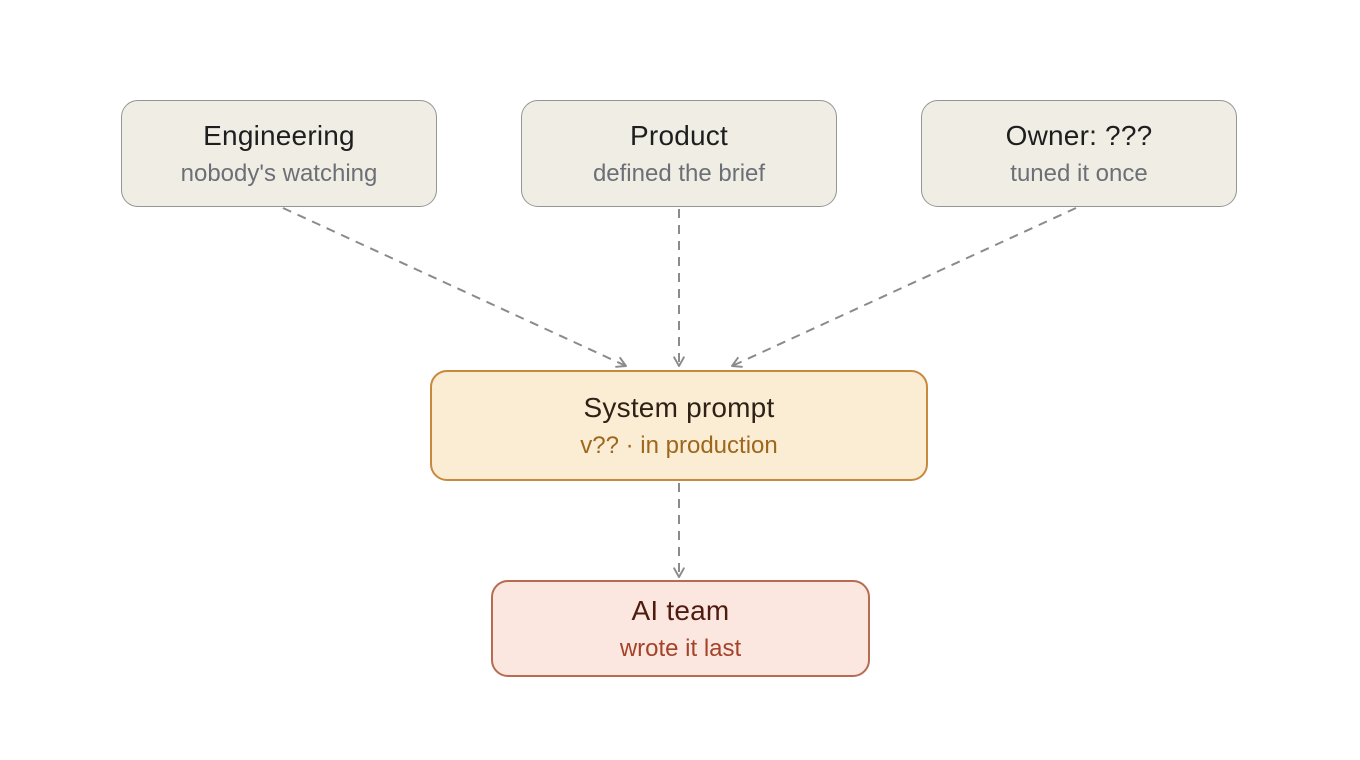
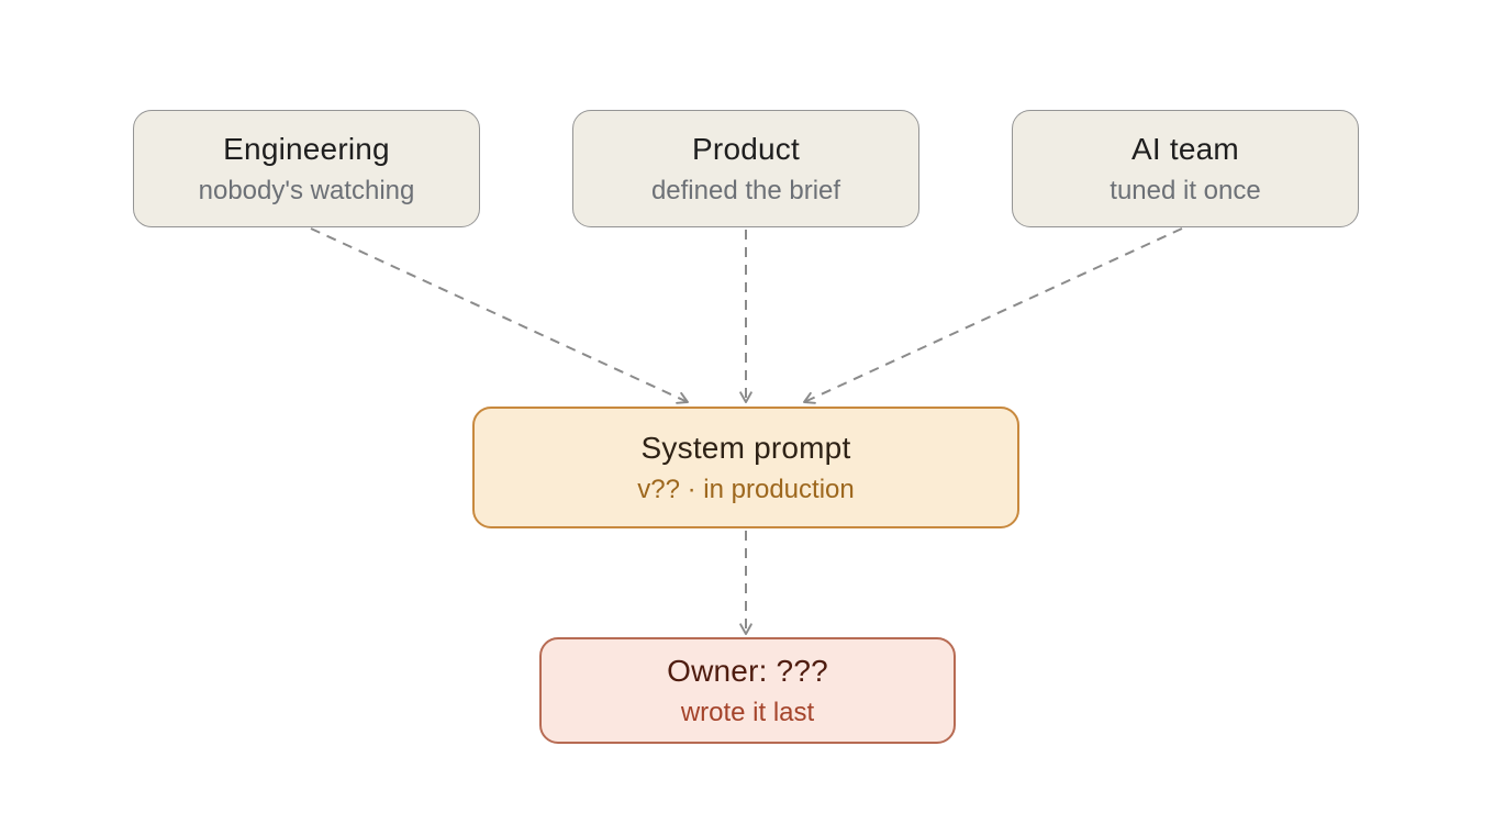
  Engineering
  nobody's watching
  Product
  defined the brief
- Owner: ???
+ AI team
  tuned it once
  System prompt
  v?? · in production
- AI team
+ Owner: ???
  wrote it last
